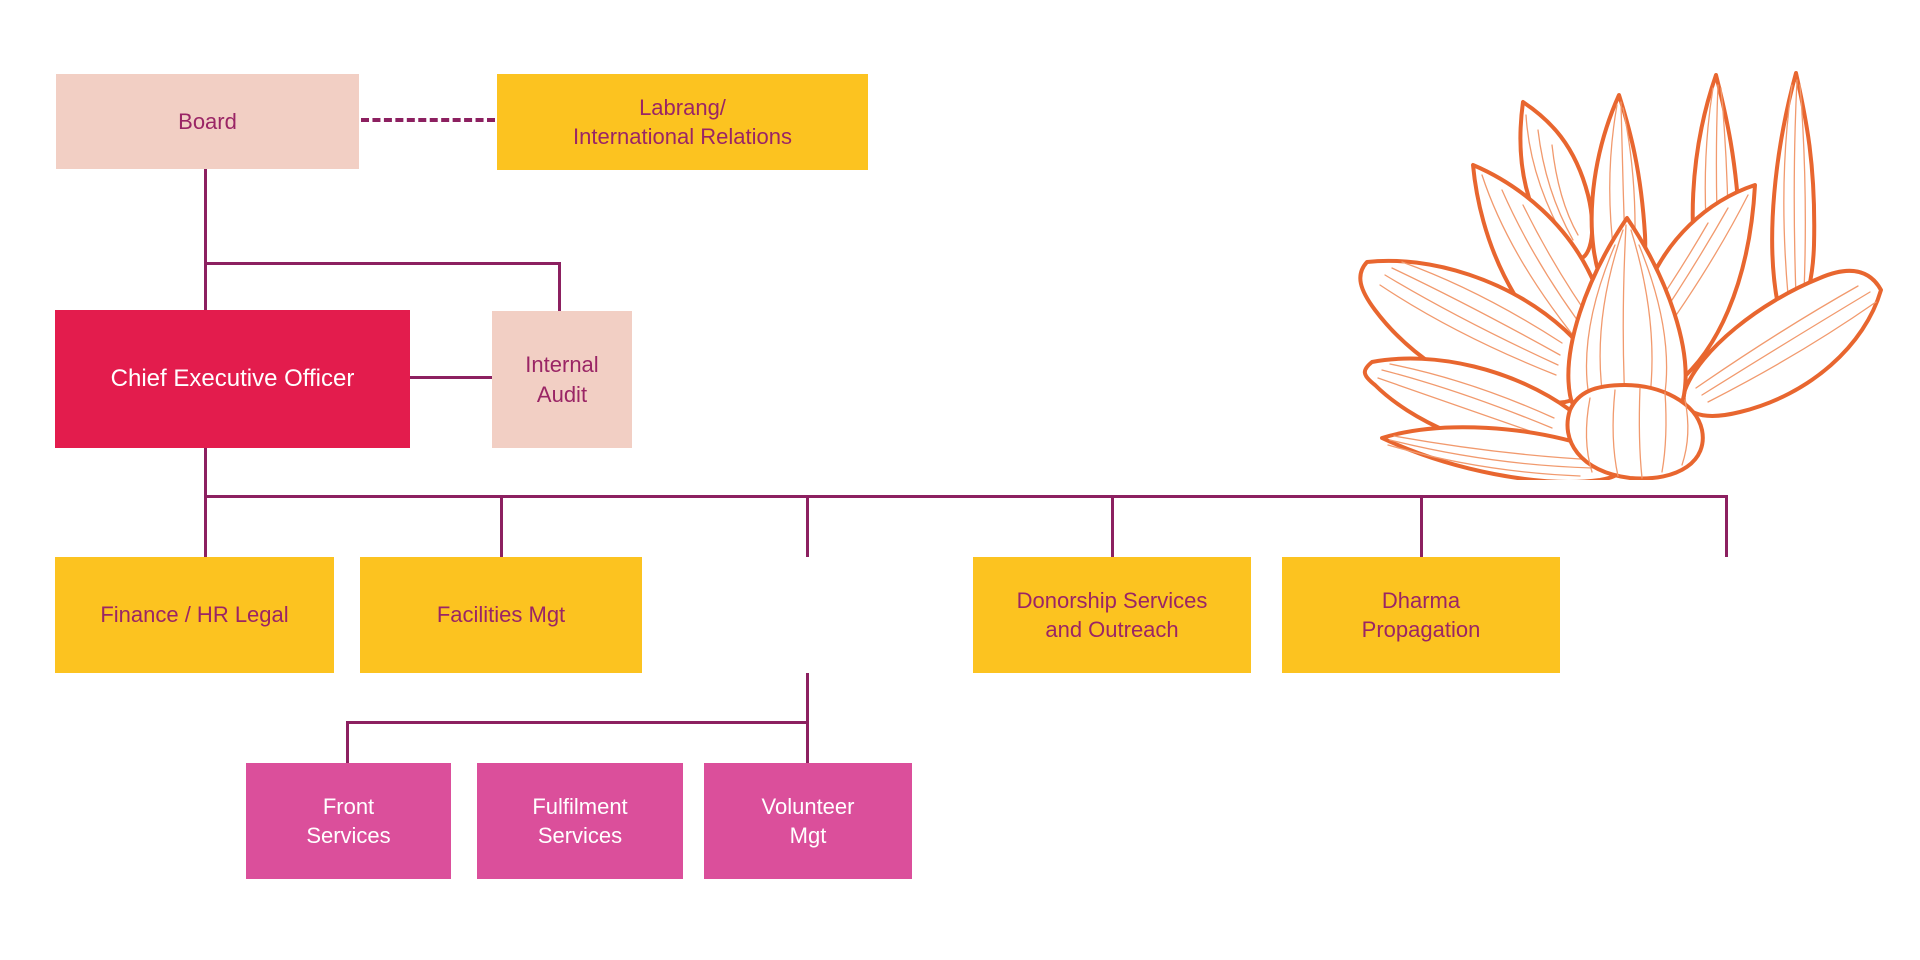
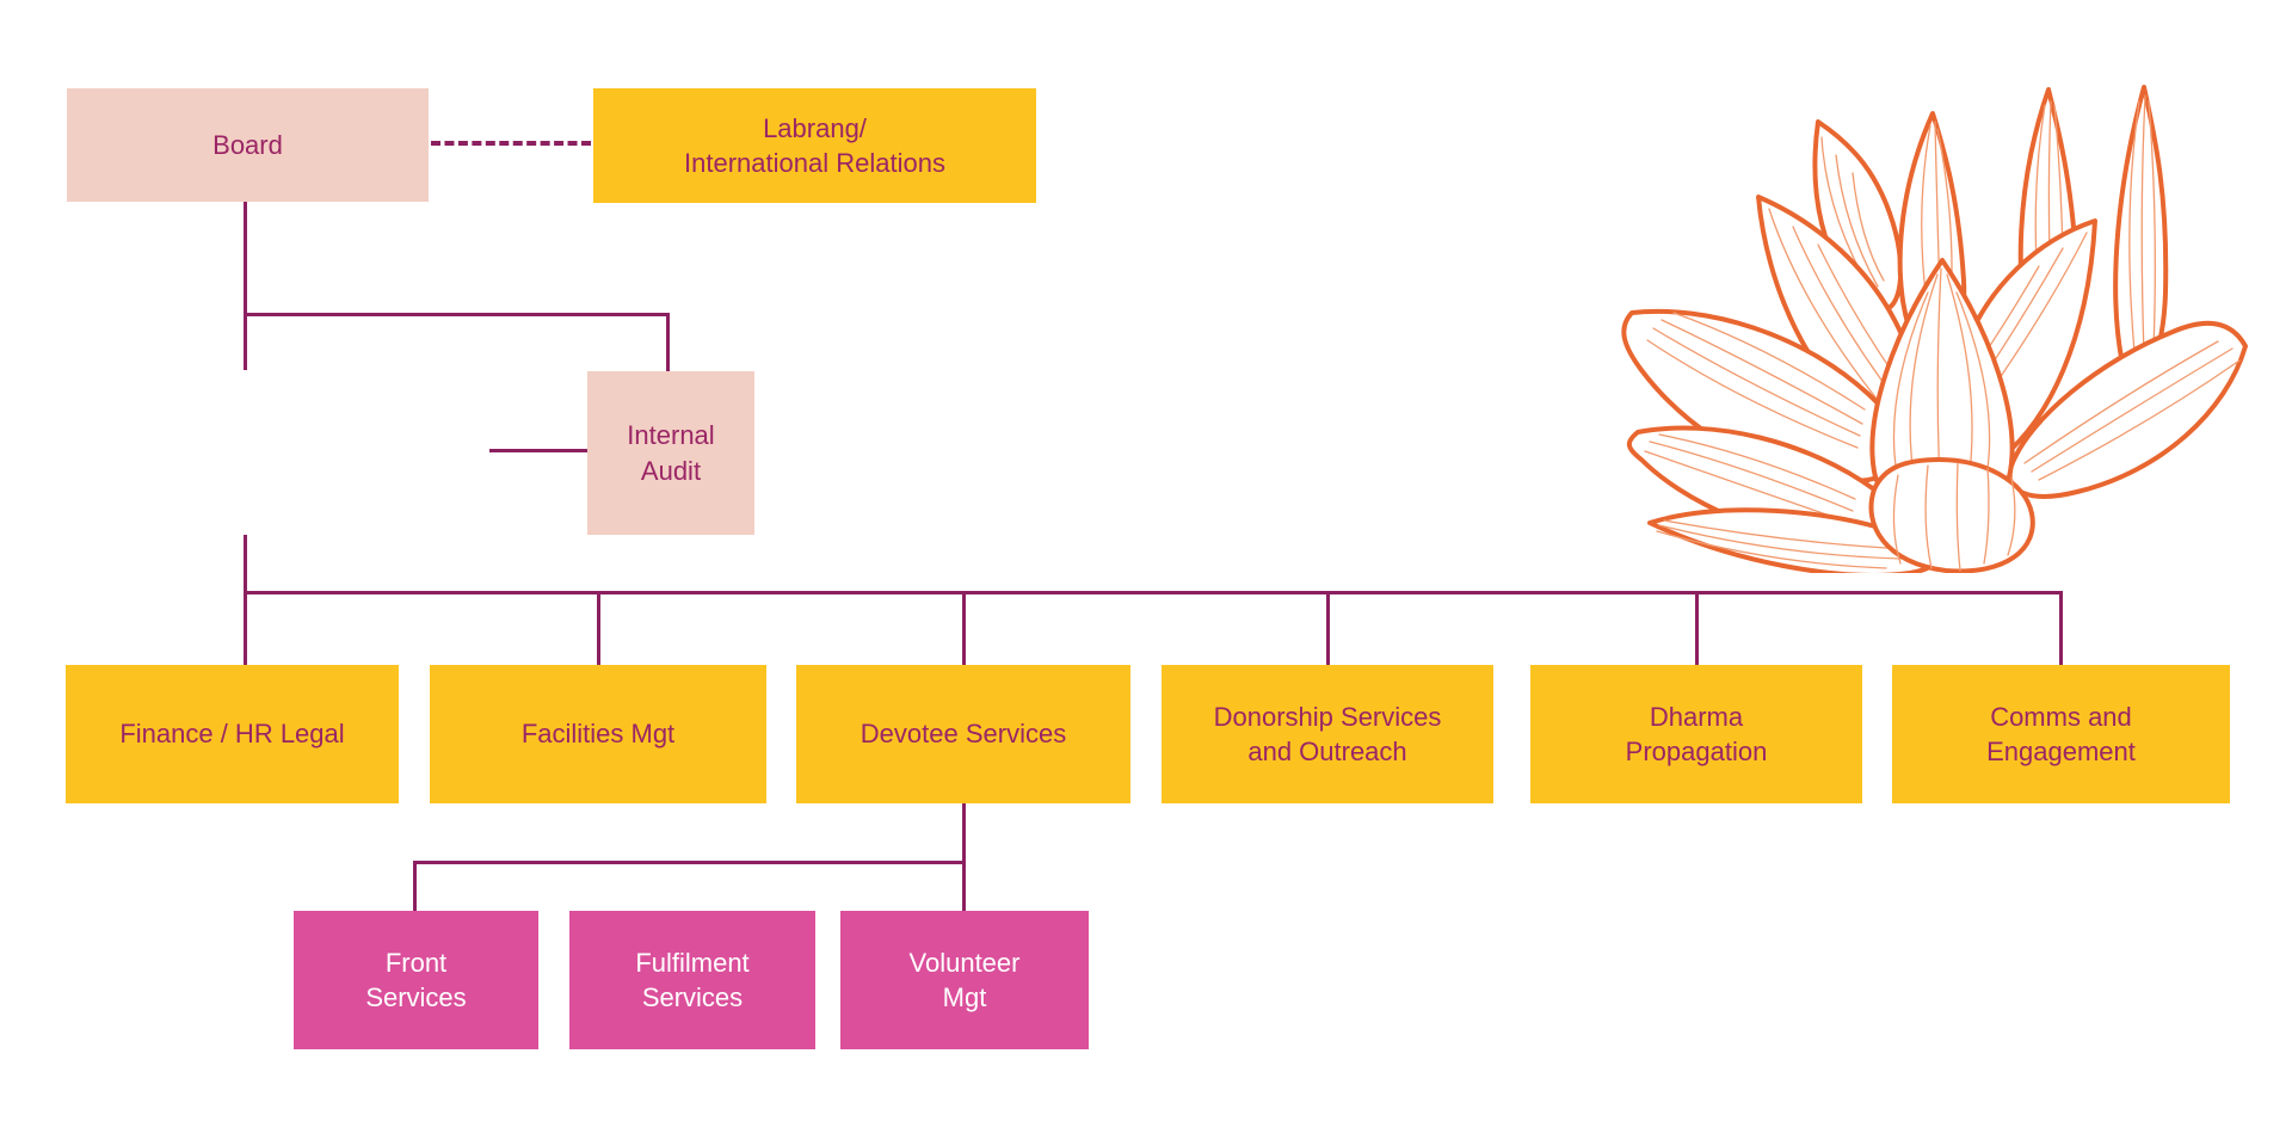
  Board
  Labrang/
  International Relations
- Chief Executive Officer
  Internal
  Audit
  Finance / HR Legal
  Facilities Mgt
+ Devotee Services
  Donorship Services
  and Outreach
  Dharma
  Propagation
+ Comms and
+ Engagement
  Front
  Services
  Fulfilment
  Services
  Volunteer
  Mgt
